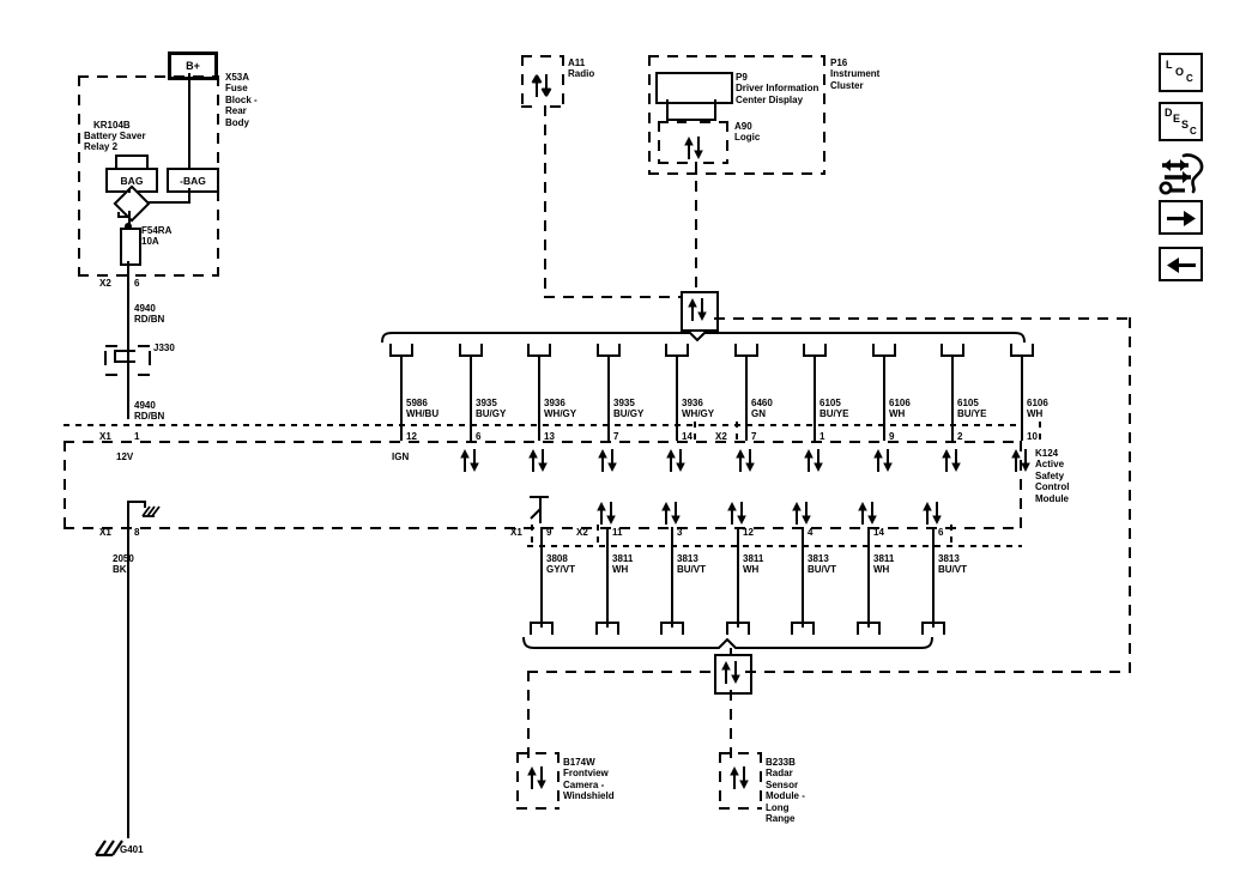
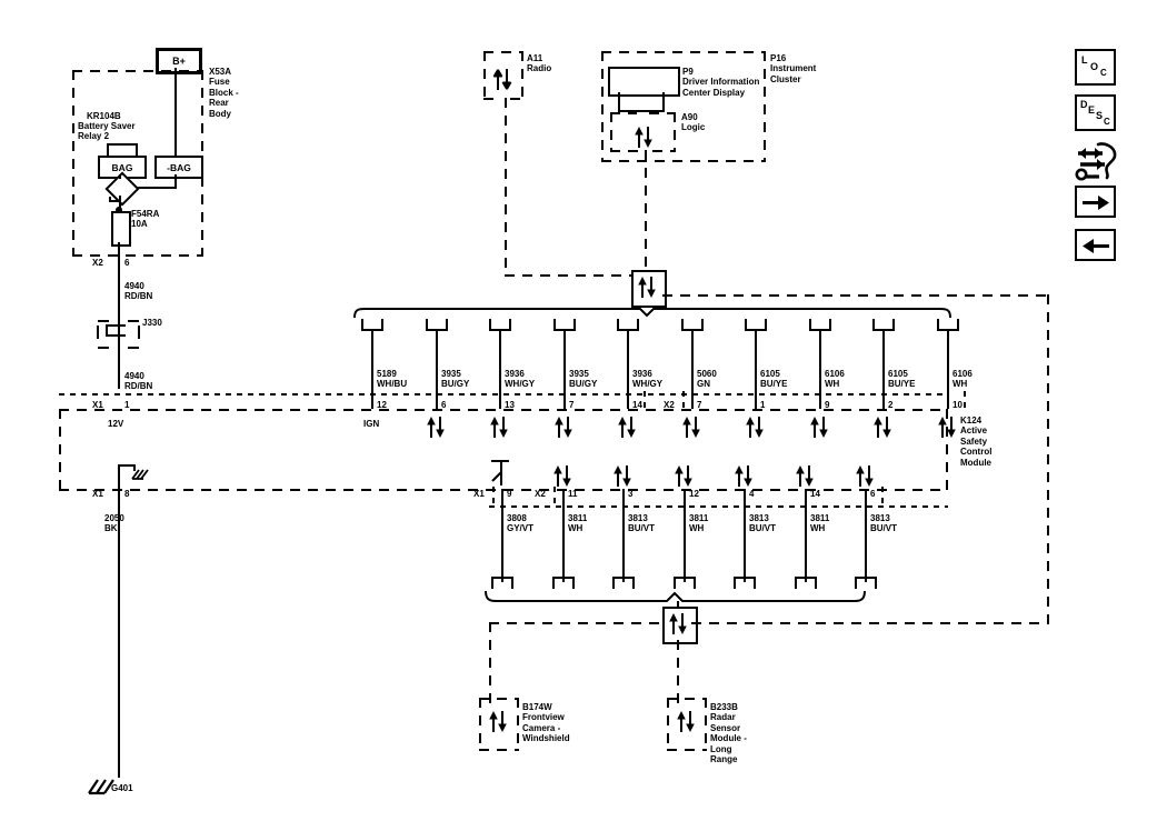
  B+
  X53A
  Fuse
  Block -
  Rear
  Body
  KR104B
  Battery Saver
  Relay 2
  BAG
  -BAG
  F54RA
  10A
  X2
  6
  4940
  RD/BN
  J330
  4940
  RD/BN
  X1
  1
  12V
  X1
  8
  2050
  BK
  G401
  A11
  Radio
  P16
  Instrument
  Cluster
  P9
  Driver Information
  Center Display
  A90
  Logic
  K124
  Active
  Safety
  Control
  Module
- 5986
+ 5189
  WH/BU
  12
  IGN
  3935
  BU/GY
  6
  3936
  WH/GY
  13
  3935
  BU/GY
  7
  3936
  WH/GY
  14
- 6460
+ 5060
  GN
  X2
  7
  6105
  BU/YE
  1
  6106
  WH
  9
  6105
  BU/YE
  2
  6106
  WH
  10
  X1
  9
  3808
  GY/VT
  X2
  11
  3811
  WH
  3
  3813
  BU/VT
  12
  3811
  WH
  4
  3813
  BU/VT
  14
  3811
  WH
  6
  3813
  BU/VT
  B174W
  Frontview
  Camera -
  Windshield
  B233B
  Radar
  Sensor
  Module -
  Long
  Range
  L
  O
  C
  D
  E
  S
  C
